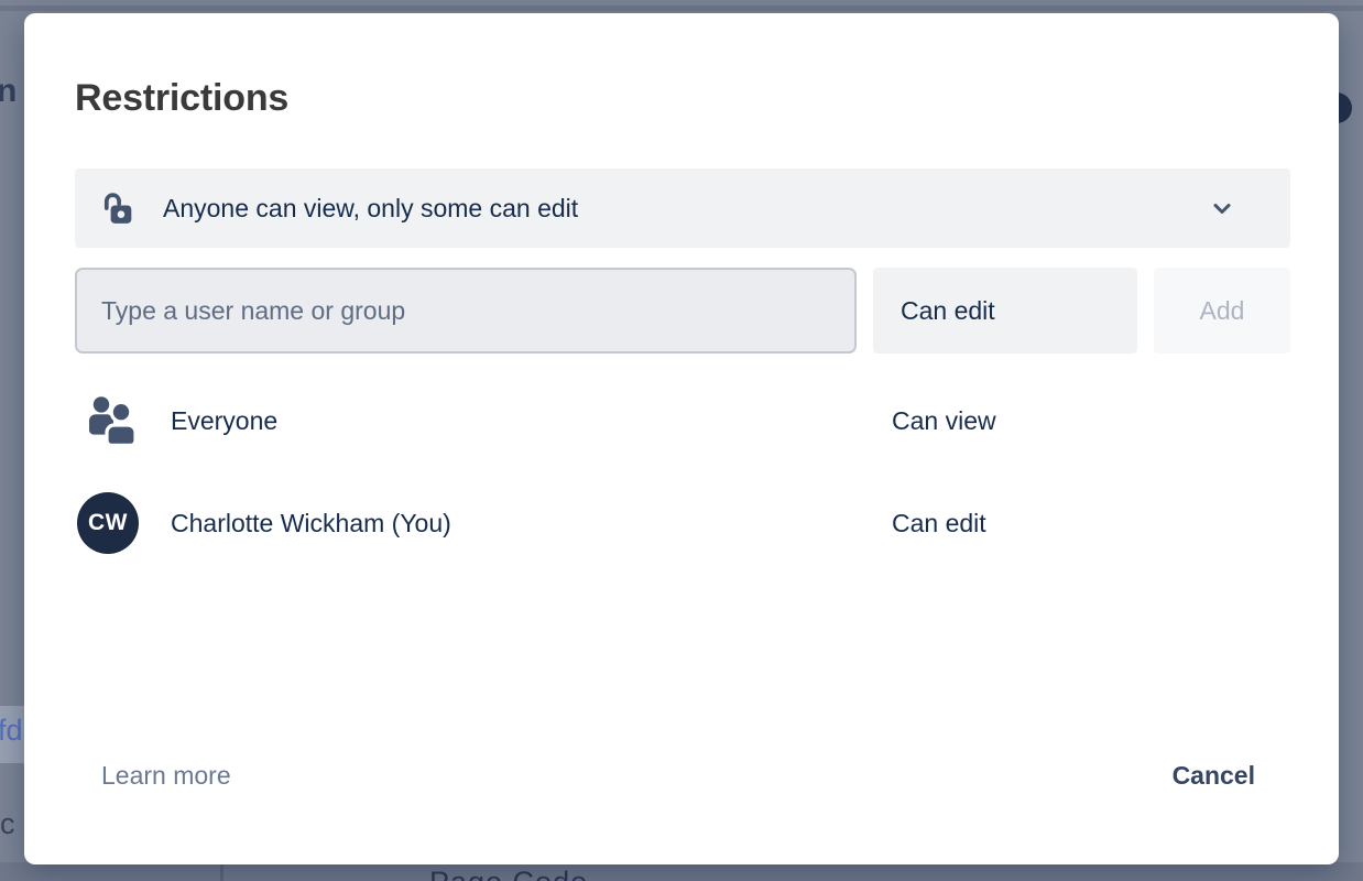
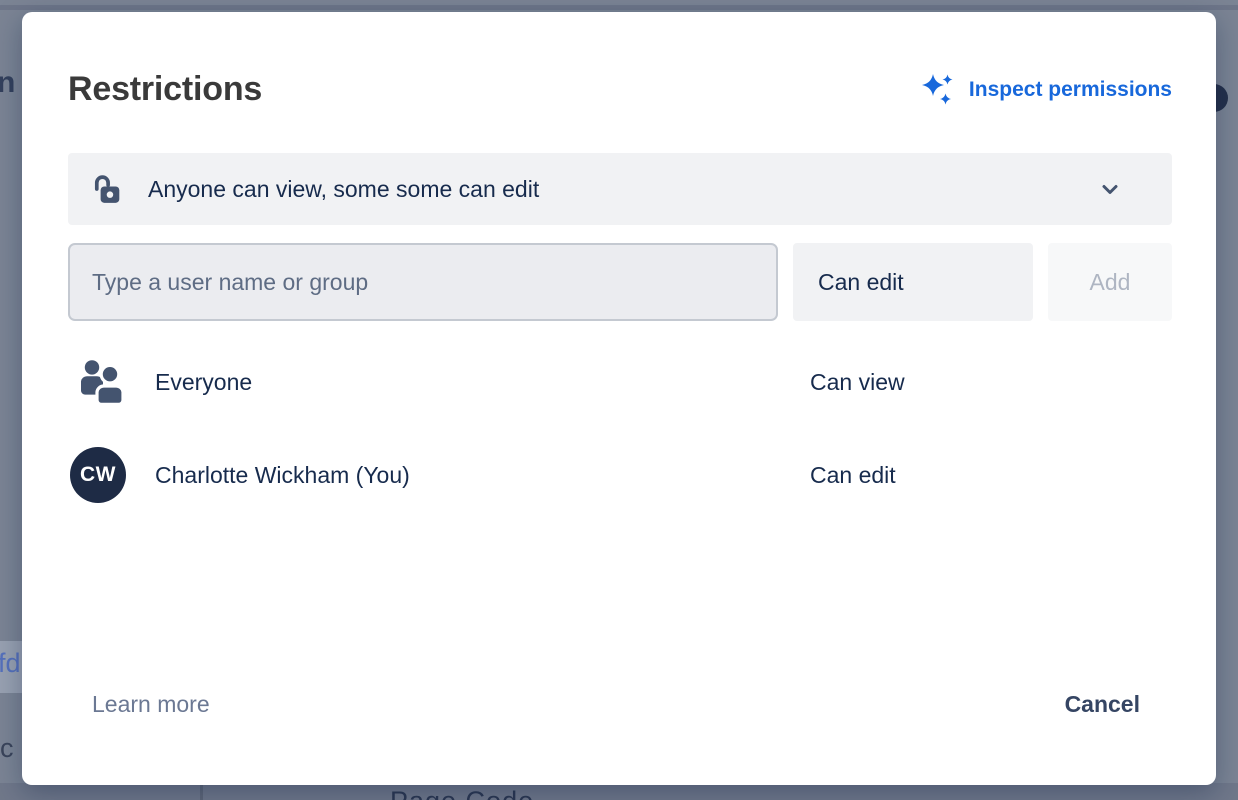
  n
  fd
  c
  Restrictions
+ Inspect permissions
- Anyone can view, only some can edit
+ Anyone can view, some some can edit
  Type a user name or group
  Can edit
  Add
  Everyone
  Can view
  CW
  Charlotte Wickham (You)
  Can edit
  Learn more
  Cancel
